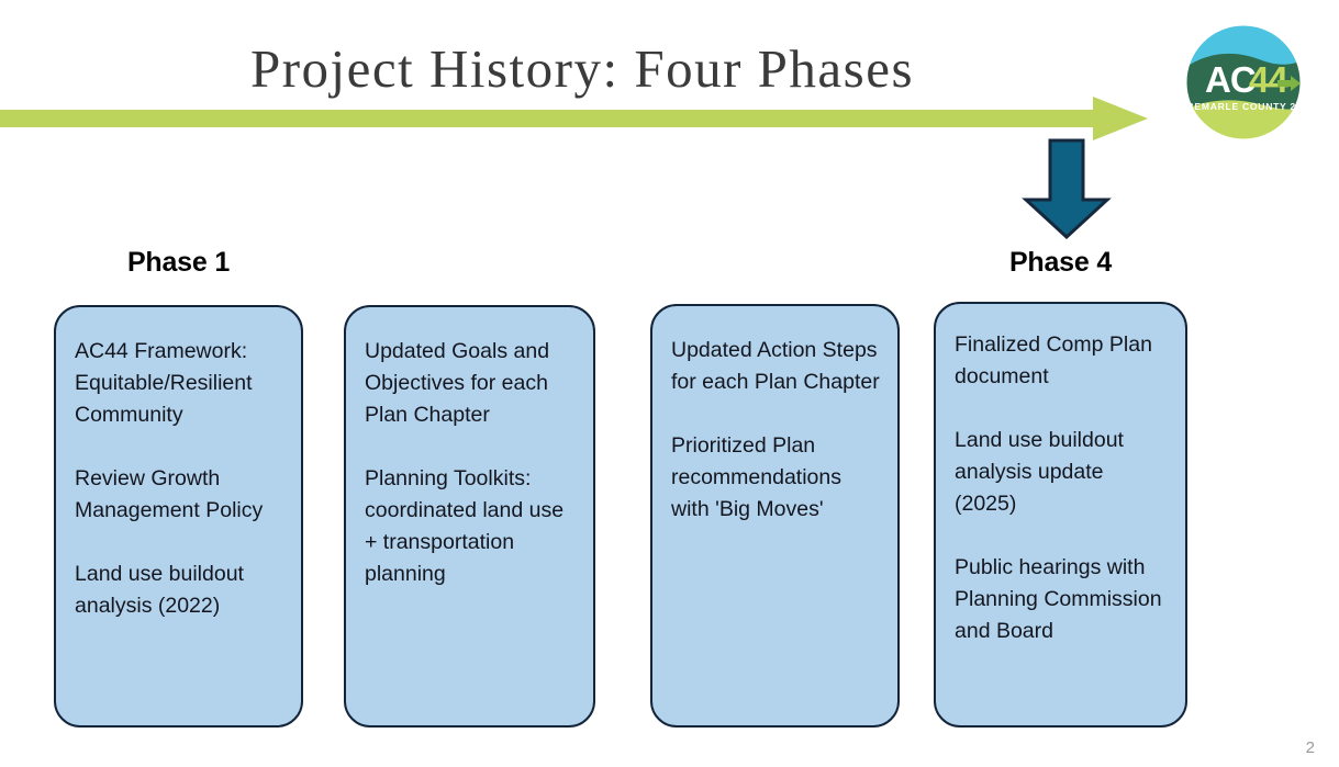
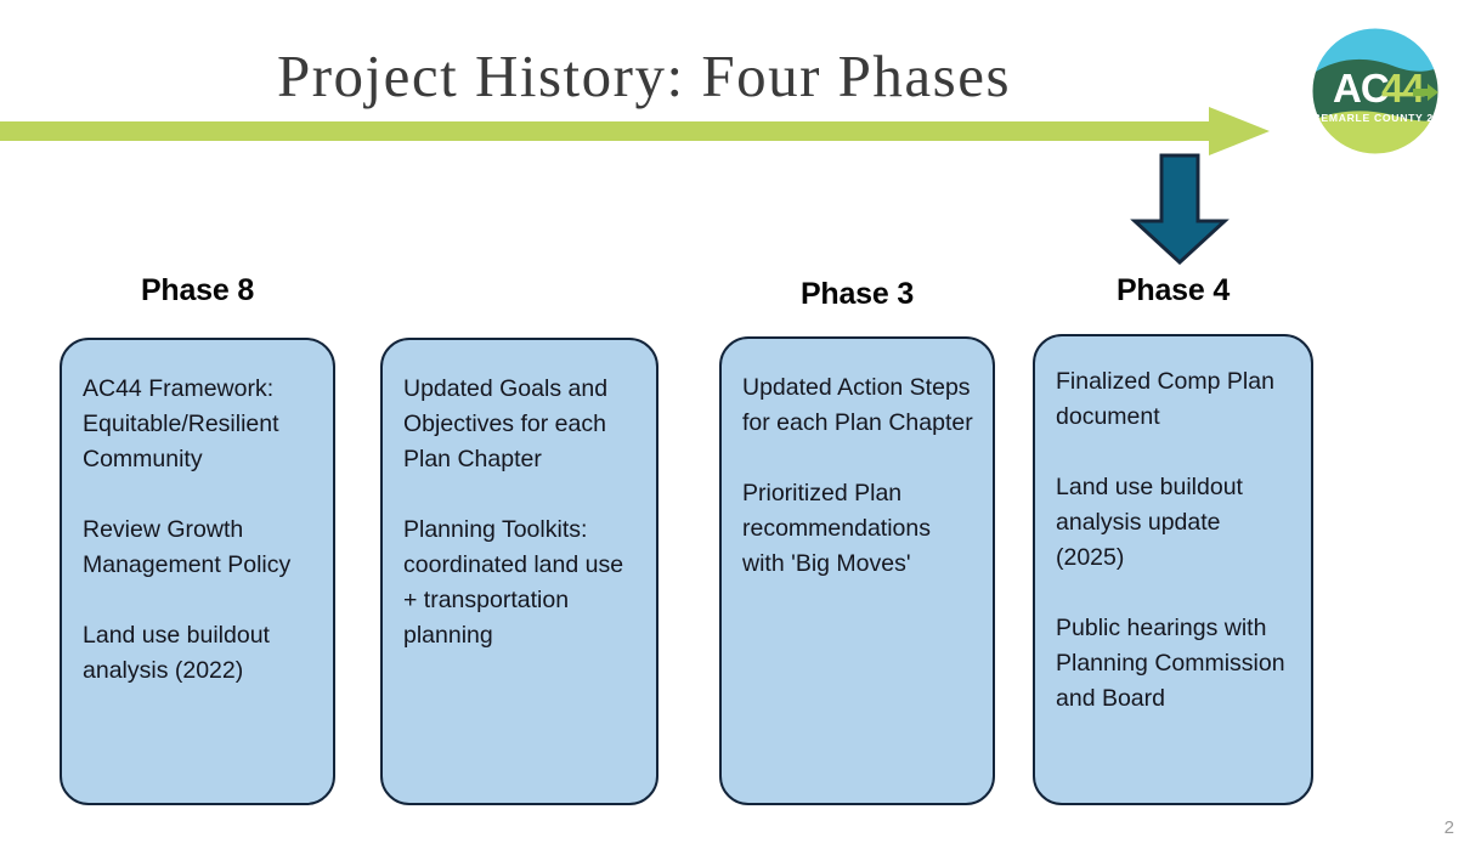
  Project History: Four Phases
  AC
  44
  ALBEMARLE COUNTY 204
- Phase 1
+ Phase 8
  AC44 Framework: Equitable/Resilient Community
  Review Growth Management Policy
  Land use buildout analysis (2022)
  Updated Goals and Objectives for each Plan Chapter
  Planning Toolkits: coordinated land use + transportation planning
+ Phase 3
  Updated Action Steps for each Plan Chapter
  Prioritized Plan recommendations with 'Big Moves'
  Phase 4
  Finalized Comp Plan document
  Land use buildout analysis update (2025)
  Public hearings with Planning Commission and Board
  2
